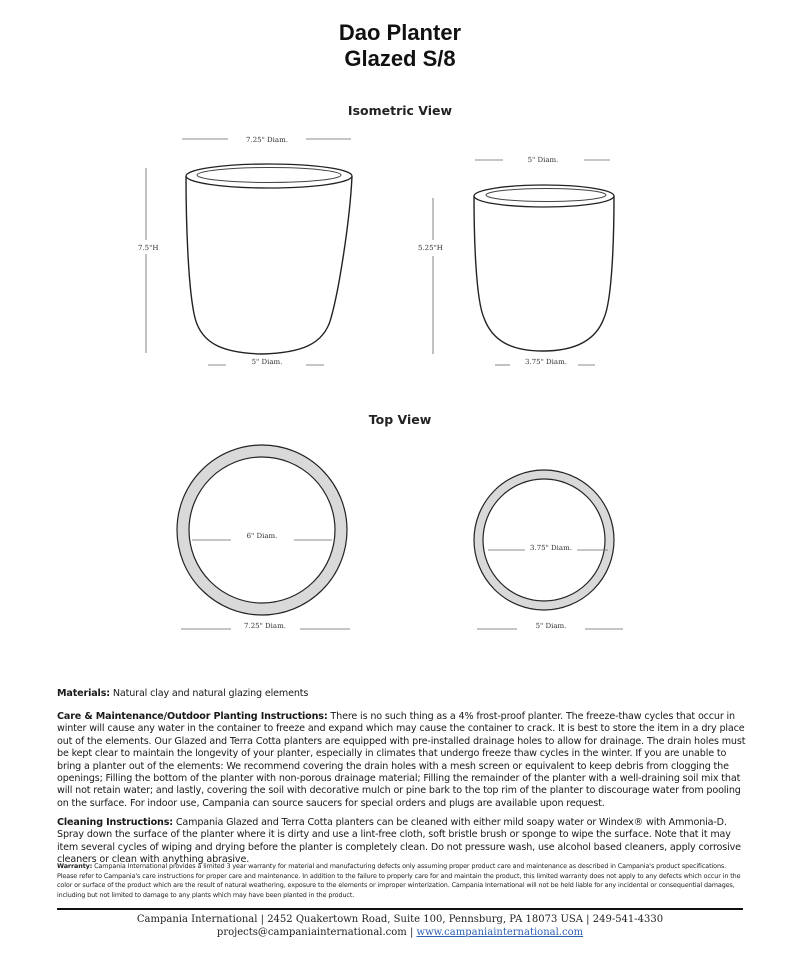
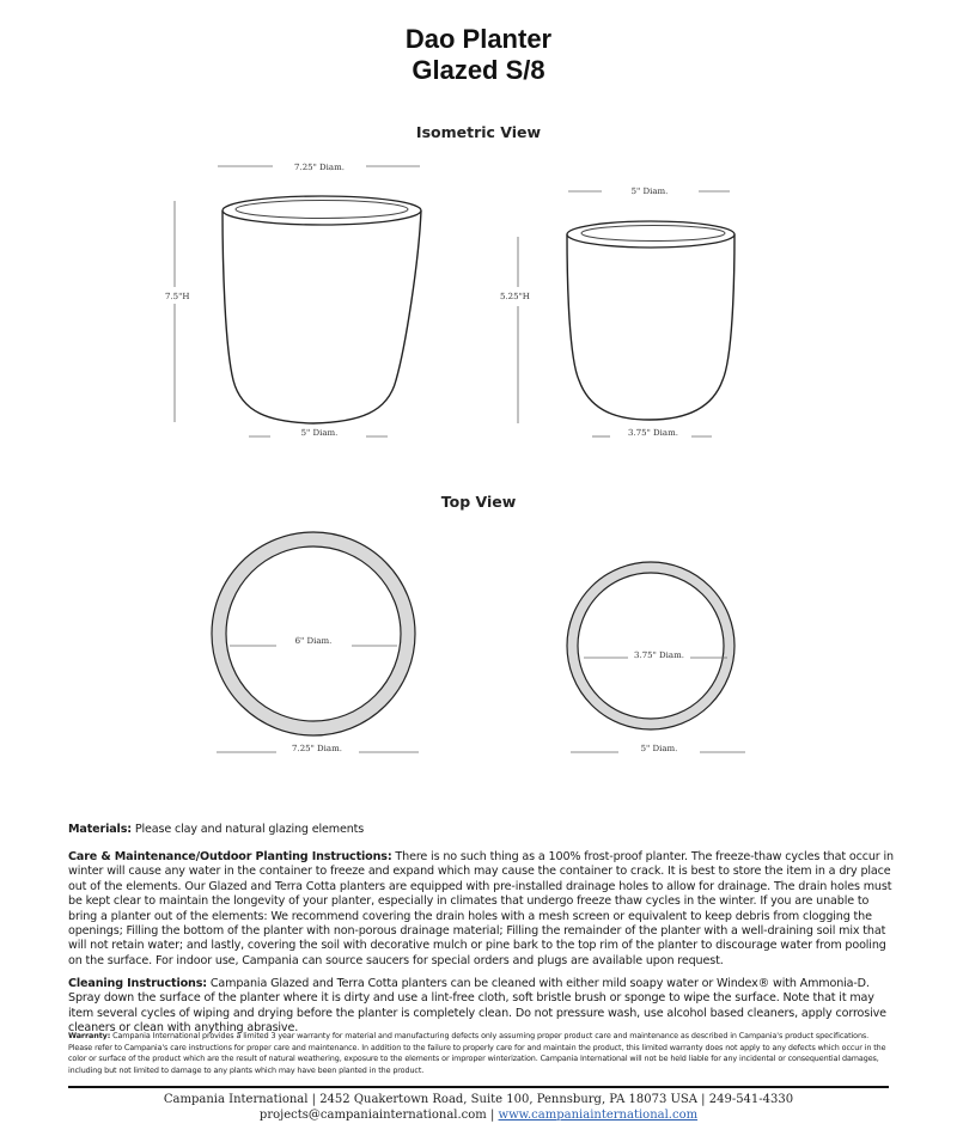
  Dao Planter
  Glazed S/8
  Isometric View
  Top View
  7.25" Diam.
  7.5"H
  5" Diam.
  5" Diam.
  5.25"H
  3.75" Diam.
  6" Diam.
  7.25" Diam.
  3.75" Diam.
  5" Diam.
- Materials: Natural clay and natural glazing elements
+ Materials: Please clay and natural glazing elements
- Care & Maintenance/Outdoor Planting Instructions: There is no such thing as a 4% frost-proof planter. The freeze-thaw cycles that occur in winter will cause any water in the container to freeze and expand which may cause the container to crack. It is best to store the item in a dry place out of the elements. Our Glazed and Terra Cotta planters are equipped with pre-installed drainage holes to allow for drainage. The drain holes must be kept clear to maintain the longevity of your planter, especially in climates that undergo freeze thaw cycles in the winter. If you are unable to bring a planter out of the elements: We recommend covering the drain holes with a mesh screen or equivalent to keep debris from clogging the openings; Filling the bottom of the planter with non-porous drainage material; Filling the remainder of the planter with a well-draining soil mix that will not retain water; and lastly, covering the soil with decorative mulch or pine bark to the top rim of the planter to discourage water from pooling on the surface. For indoor use, Campania can source saucers for special orders and plugs are available upon request.
+ Care & Maintenance/Outdoor Planting Instructions: There is no such thing as a 100% frost-proof planter. The freeze-thaw cycles that occur in winter will cause any water in the container to freeze and expand which may cause the container to crack. It is best to store the item in a dry place out of the elements. Our Glazed and Terra Cotta planters are equipped with pre-installed drainage holes to allow for drainage. The drain holes must be kept clear to maintain the longevity of your planter, especially in climates that undergo freeze thaw cycles in the winter. If you are unable to bring a planter out of the elements: We recommend covering the drain holes with a mesh screen or equivalent to keep debris from clogging the openings; Filling the bottom of the planter with non-porous drainage material; Filling the remainder of the planter with a well-draining soil mix that will not retain water; and lastly, covering the soil with decorative mulch or pine bark to the top rim of the planter to discourage water from pooling on the surface. For indoor use, Campania can source saucers for special orders and plugs are available upon request.
  Cleaning Instructions: Campania Glazed and Terra Cotta planters can be cleaned with either mild soapy water or Windex® with Ammonia-D. Spray down the surface of the planter where it is dirty and use a lint-free cloth, soft bristle brush or sponge to wipe the surface. Note that it may item several cycles of wiping and drying before the planter is completely clean. Do not pressure wash, use alcohol based cleaners, apply corrosive cleaners or clean with anything abrasive.
  Warranty: Campania International provides a limited 3 year warranty for material and manufacturing defects only assuming proper product care and maintenance as described in Campania's product specifications. Please refer to Campania's care instructions for proper care and maintenance. In addition to the failure to properly care for and maintain the product, this limited warranty does not apply to any defects which occur in the color or surface of the product which are the result of natural weathering, exposure to the elements or improper winterization. Campania International will not be held liable for any incidental or consequential damages, including but not limited to damage to any plants which may have been planted in the product.
  Campania International | 2452 Quakertown Road, Suite 100, Pennsburg, PA 18073 USA | 249-541-4330
  projects@campaniainternational.com | www.campaniainternational.com
